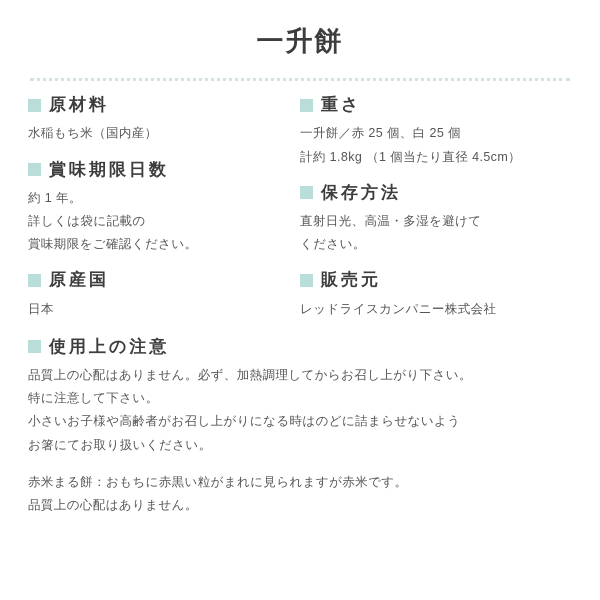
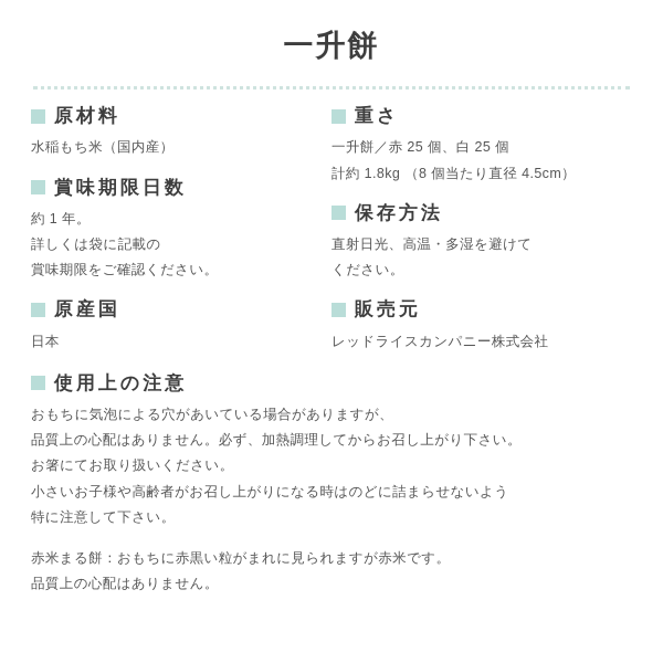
  一升餅
  原材料
  水稲もち米（国内産）
  賞味期限日数
  約 1 年。
  詳しくは袋に記載の
  賞味期限をご確認ください。
  原産国
  日本
  重さ
  一升餅／赤 25 個、白 25 個
- 計約 1.8kg （1 個当たり直径 4.5cm）
+ 計約 1.8kg （8 個当たり直径 4.5cm）
  保存方法
  直射日光、高温・多湿を避けて
  ください。
  販売元
  レッドライスカンパニー株式会社
  使用上の注意
+ おもちに気泡による穴があいている場合がありますが、
  品質上の心配はありません。必ず、加熱調理してからお召し上がり下さい。
- 特に注意して下さい。
+ お箸にてお取り扱いください。
  小さいお子様や高齢者がお召し上がりになる時はのどに詰まらせないよう
- お箸にてお取り扱いください。
+ 特に注意して下さい。
  赤米まる餅：おもちに赤黒い粒がまれに見られますが赤米です。
  品質上の心配はありません。
